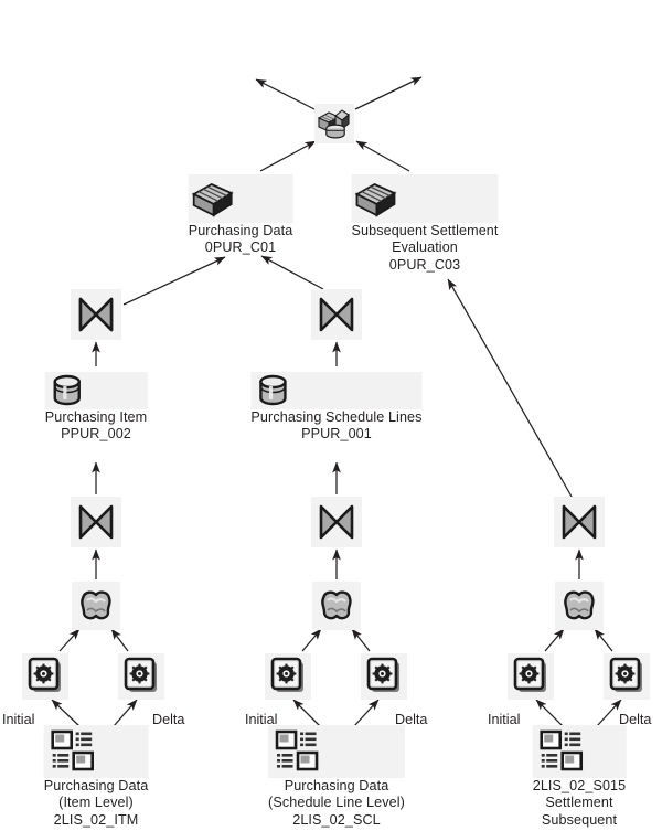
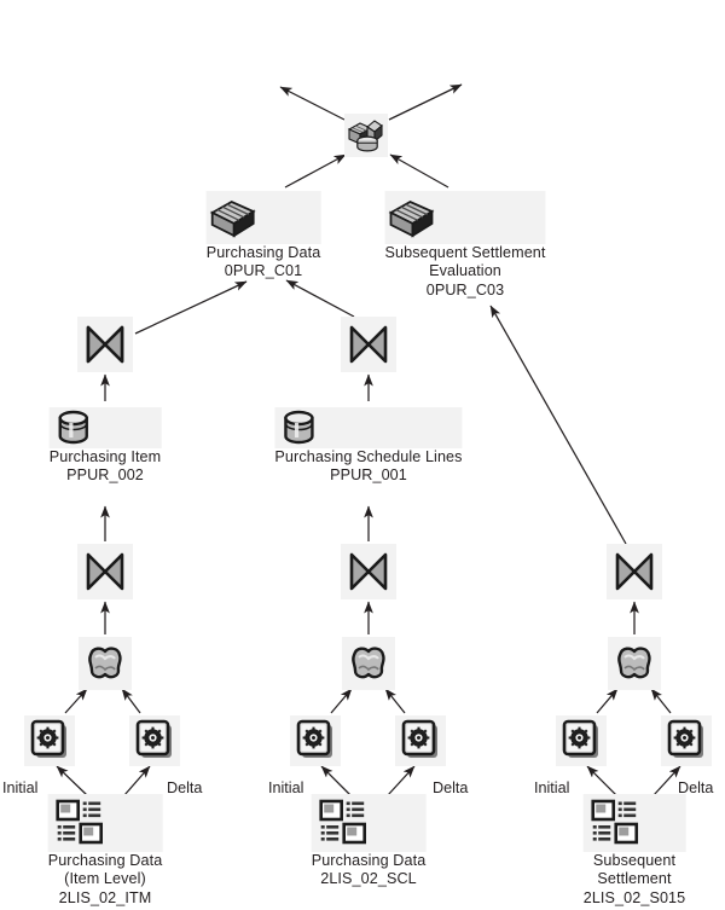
  Purchasing Data
  0PUR_C01
  Subsequent Settlement
  Evaluation
  0PUR_C03
  Purchasing Item
  PPUR_002
  Purchasing Schedule Lines
  PPUR_001
  Purchasing Data
  (Item Level)
  2LIS_02_ITM
  Purchasing Data
- (Schedule Line Level)
  2LIS_02_SCL
- 2LIS_02_S015
+ Subsequent
  Settlement
- Subsequent
+ 2LIS_02_S015
  Initial
  Delta
  Initial
  Delta
  Initial
  Delta
